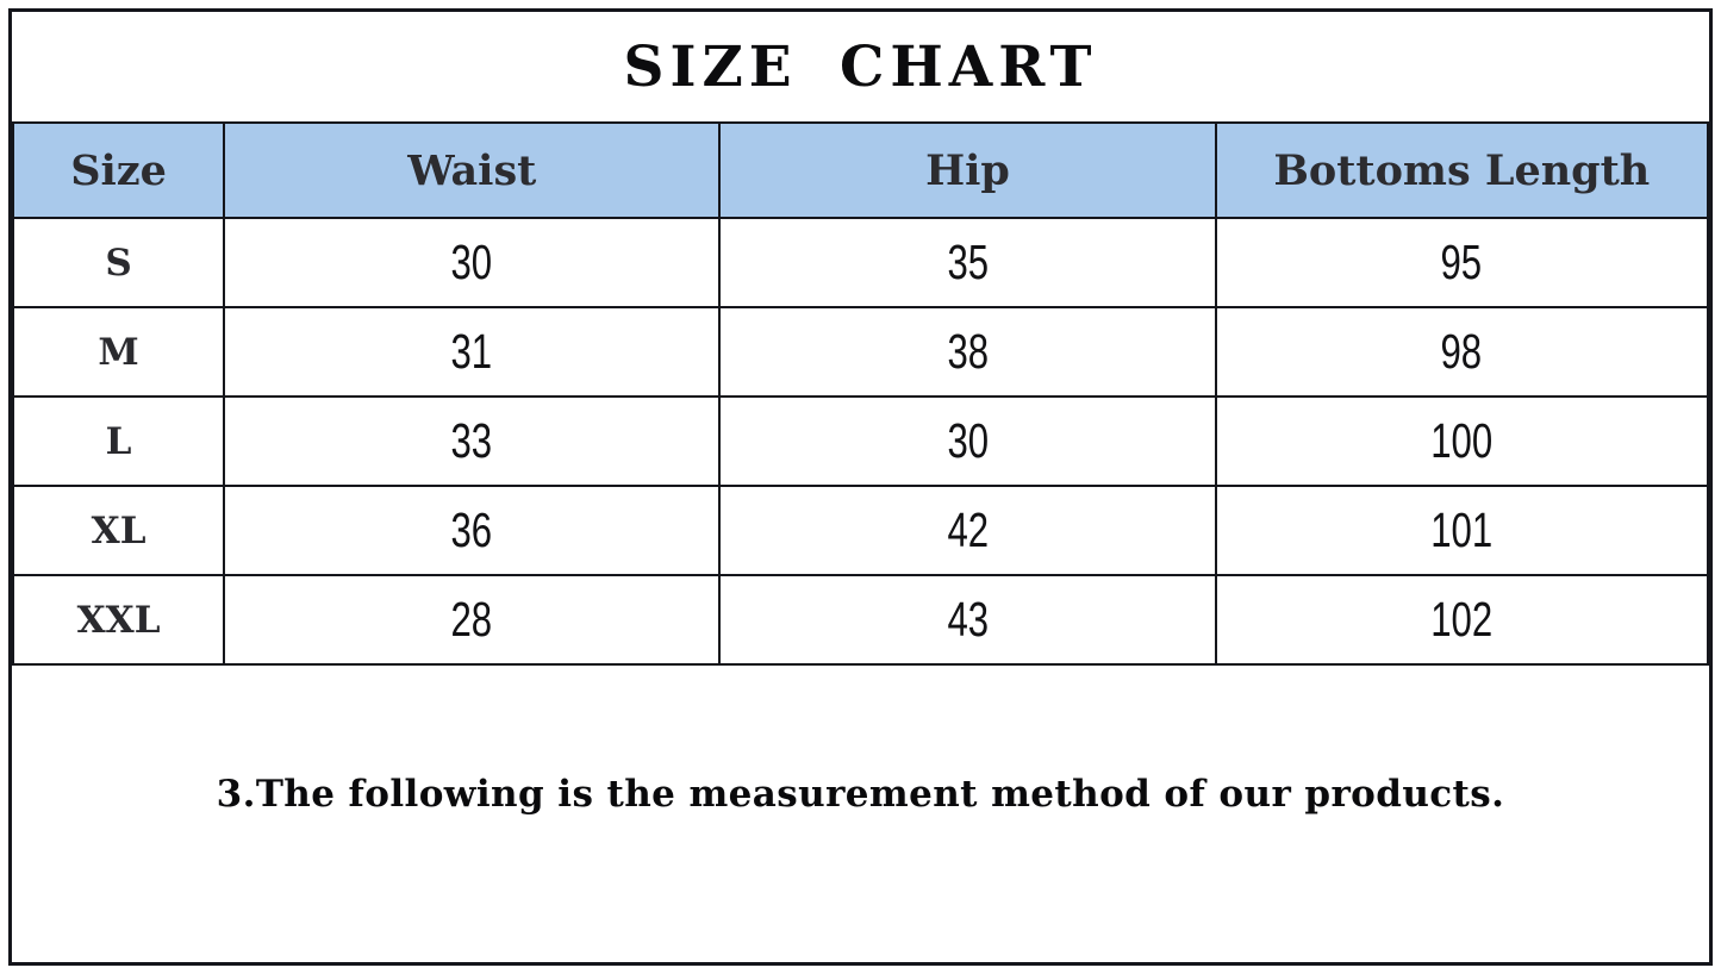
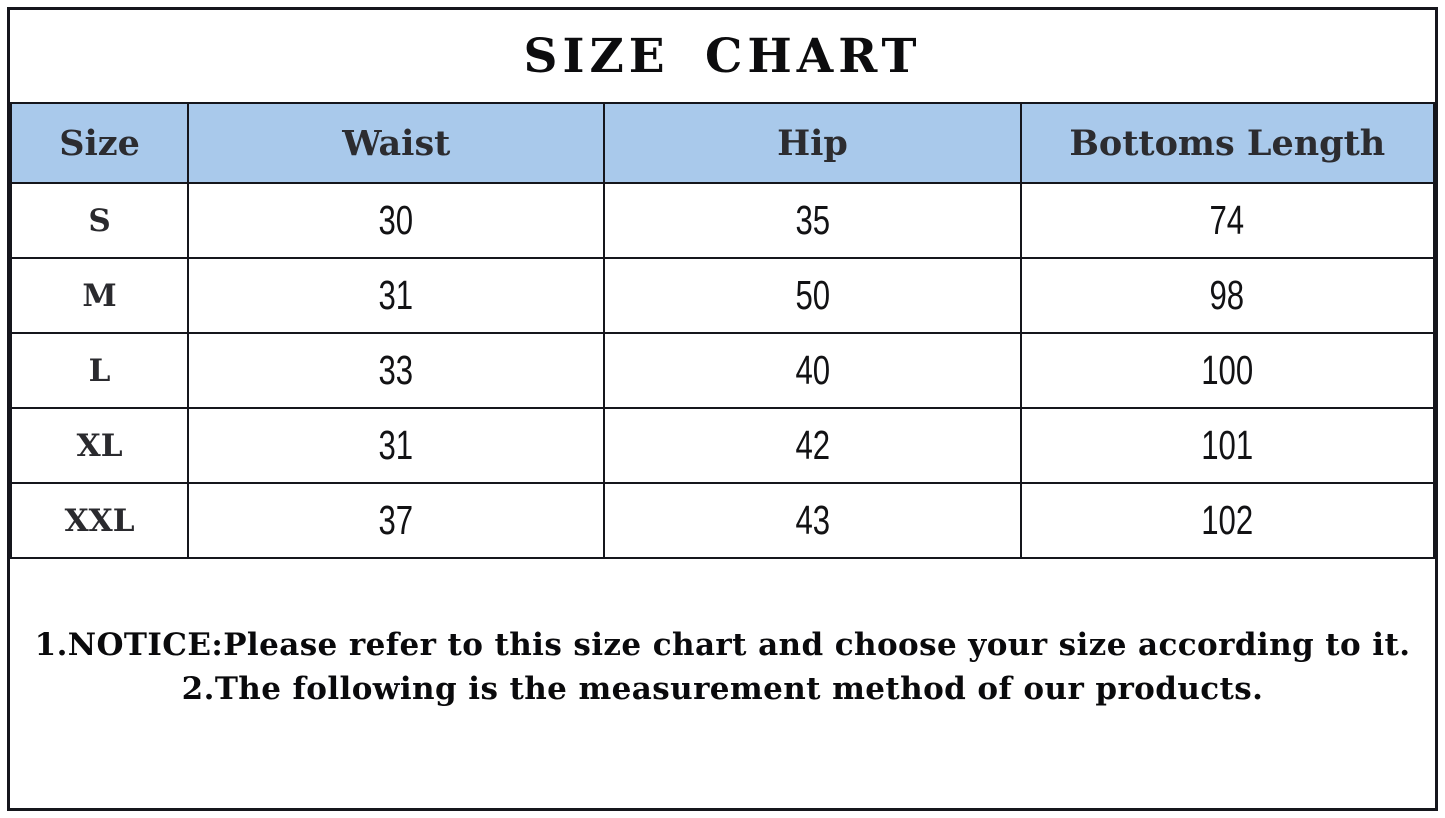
  SIZE CHART
  Size	Waist	Hip	Bottoms Length
- S	30	35	95
+ S	30	35	74
- M	31	38	98
+ M	31	50	98
- L	33	30	100
+ L	33	40	100
- XL	36	42	101
+ XL	31	42	101
- XXL	28	43	102
+ XXL	37	43	102
+ 1.NOTICE:Please refer to this size chart and choose your size according to it.
- 3.The following is the measurement method of our products.
+ 2.The following is the measurement method of our products.
